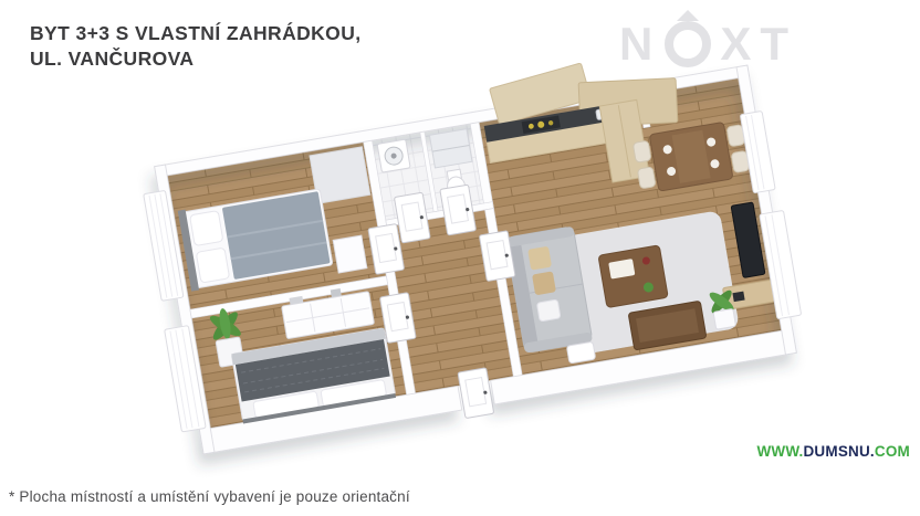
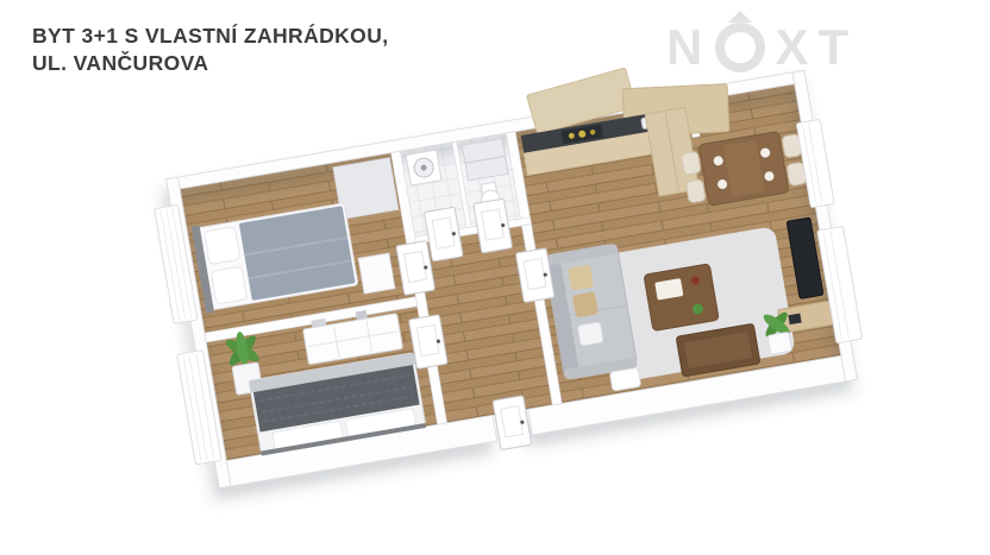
  N
  X
  T
- BYT 3+3 S VLASTNÍ ZAHRÁDKOU,
+ BYT 3+1 S VLASTNÍ ZAHRÁDKOU,
  UL. VANČUROVA
- WWW.DUMSNU.COM
- * Plocha místností a umístění vybavení je pouze orientační
